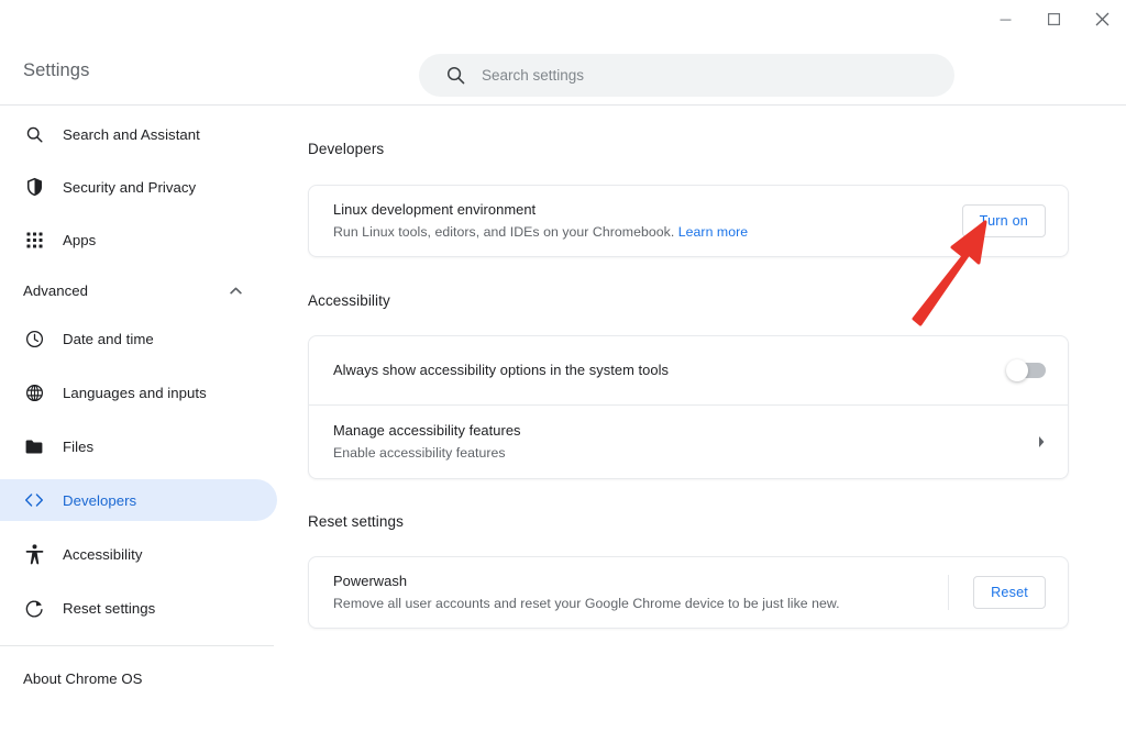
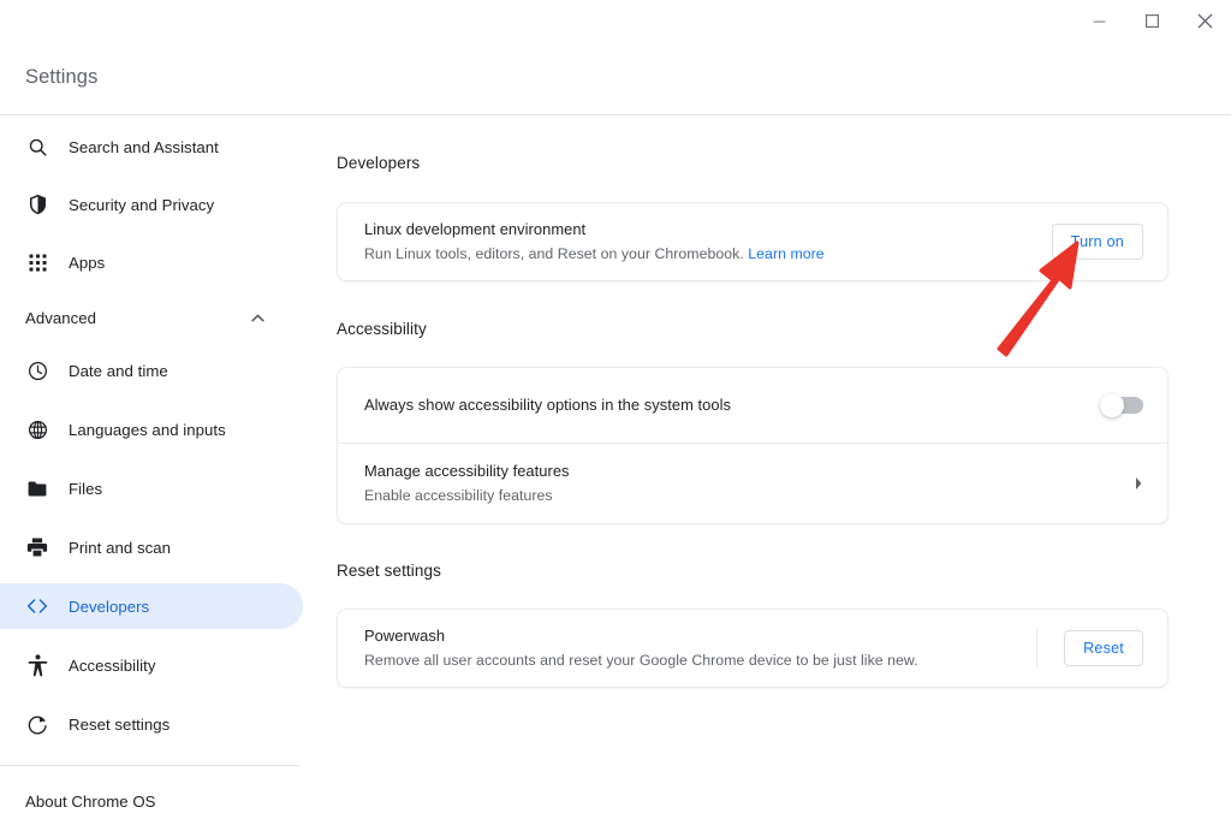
  Settings
- Search settings
  Search and Assistant
  Security and Privacy
  Apps
  Advanced
  Date and time
  Languages and inputs
  Files
+ Print and scan
  Developers
  Accessibility
  Reset settings
  About Chrome OS
  Developers
  Linux development environment
- Run Linux tools, editors, and IDEs on your Chromebook. Learn more
+ Run Linux tools, editors, and Reset on your Chromebook. Learn more
  Turn on
  Accessibility
  Always show accessibility options in the system tools
  Manage accessibility features
  Enable accessibility features
  Reset settings
  Powerwash
  Remove all user accounts and reset your Google Chrome device to be just like new.
  Reset
